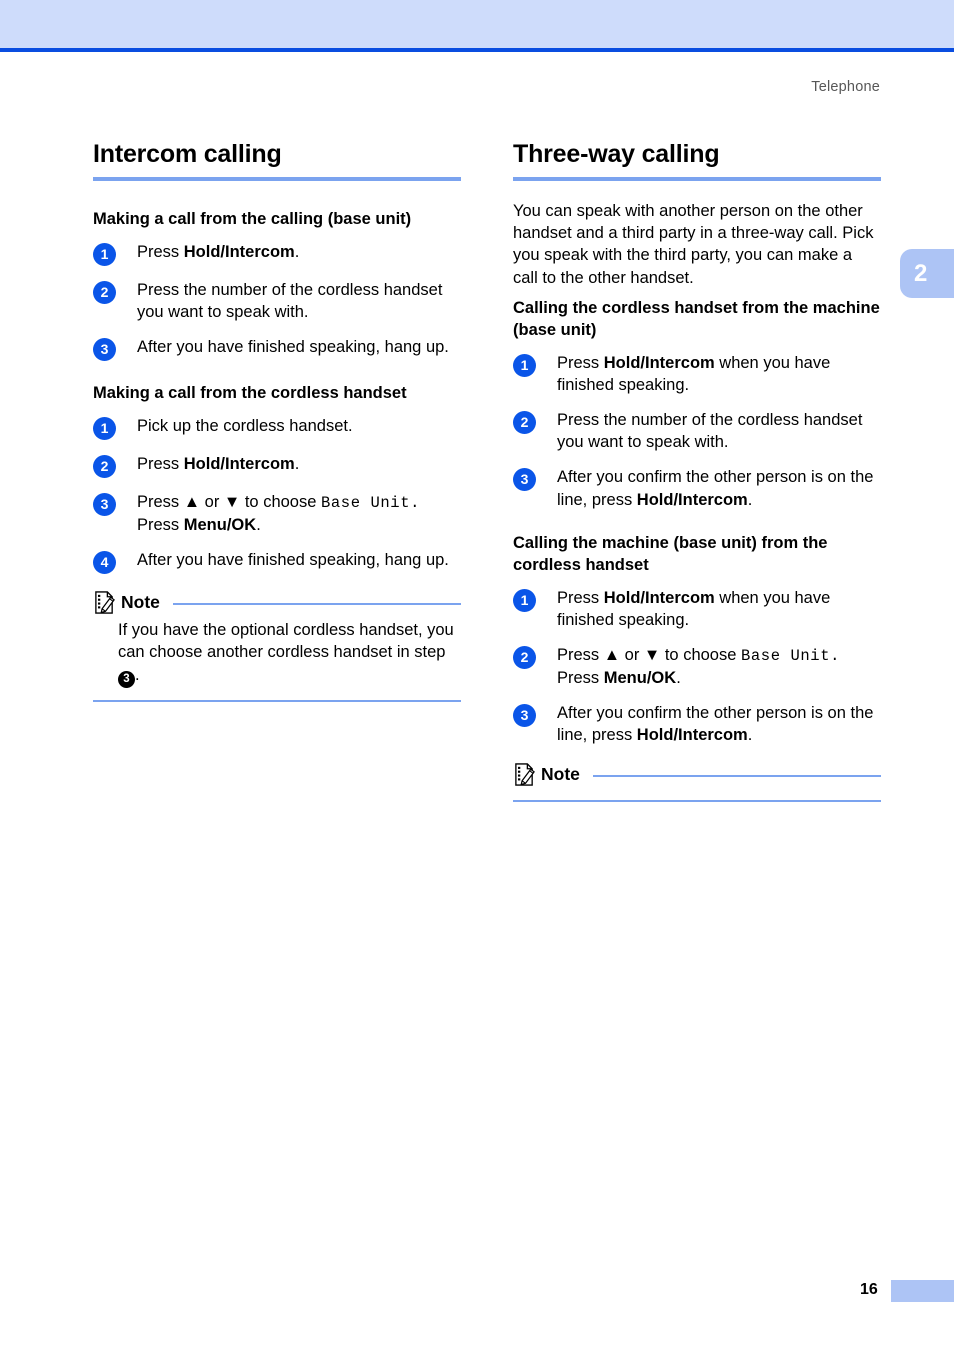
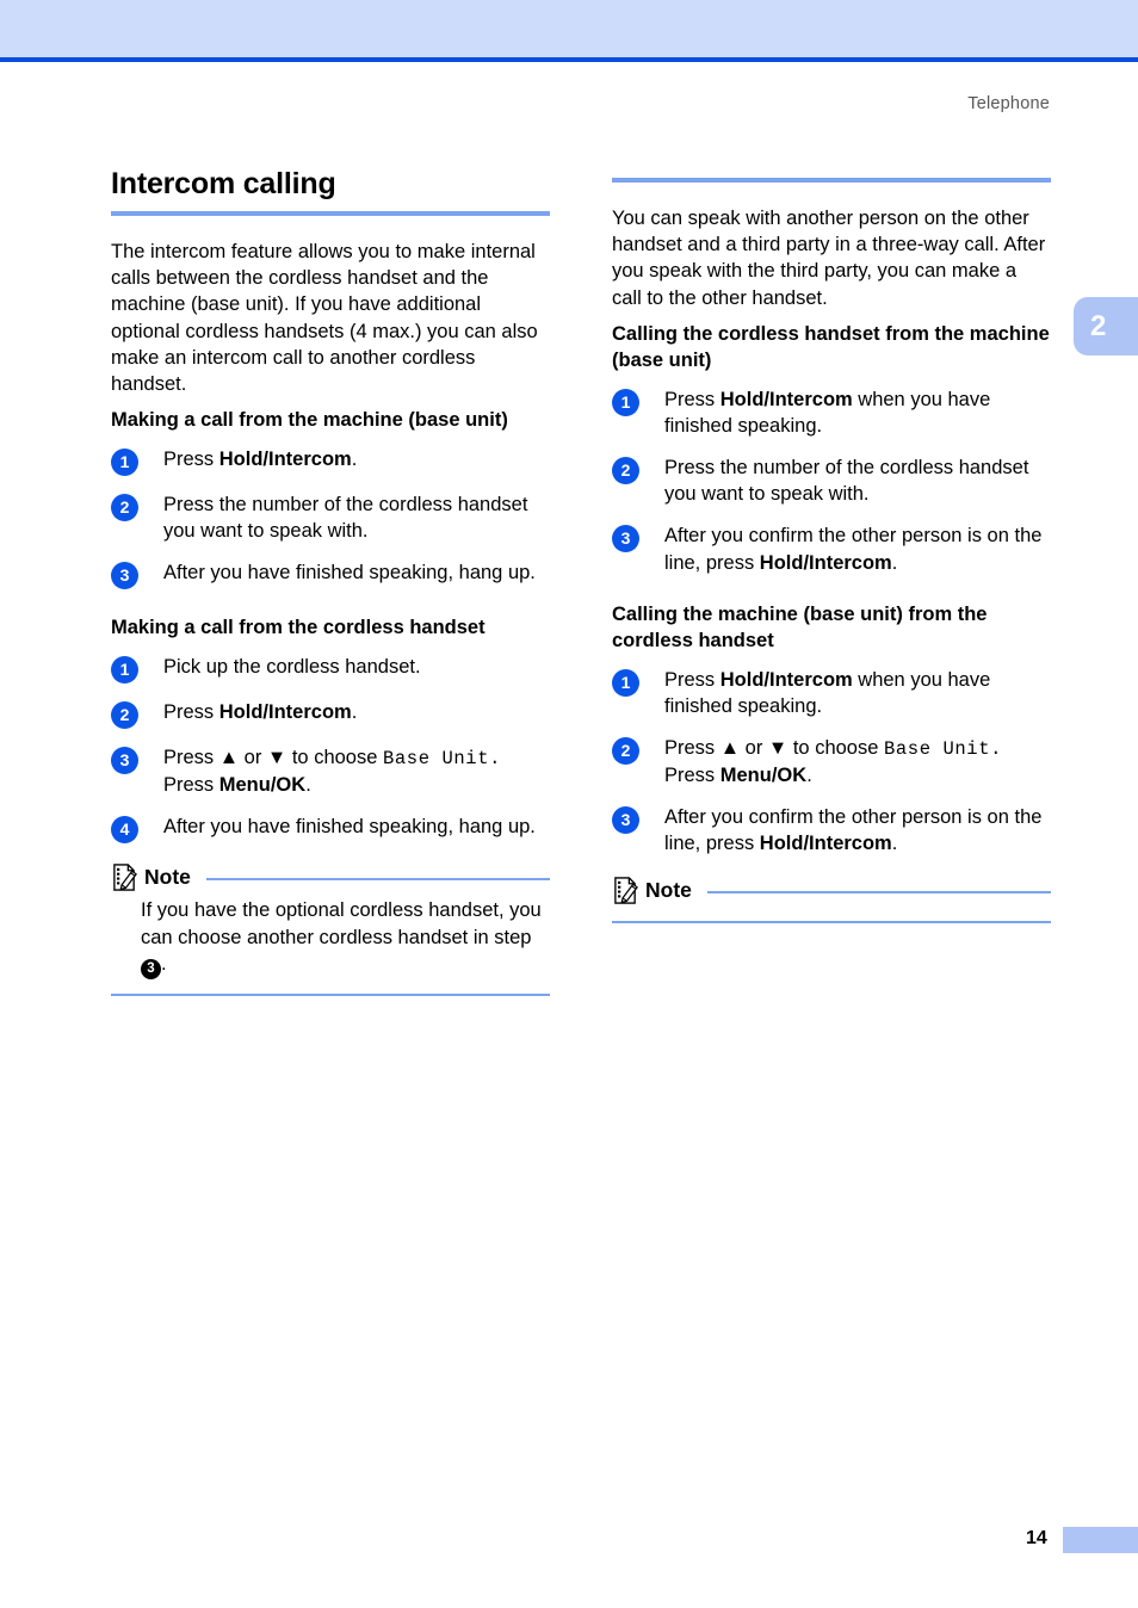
  Telephone
  2
  Intercom calling
+ The intercom feature allows you to make internal calls between the cordless handset and the machine (base unit). If you have additional optional cordless handsets (4 max.) you can also make an intercom call to another cordless handset.
- Making a call from the calling (base unit)
+ Making a call from the machine (base unit)
  1
  Press Hold/Intercom.
  2
  Press the number of the cordless handset you want to speak with.
  3
  After you have finished speaking, hang up.
  Making a call from the cordless handset
  1
  Pick up the cordless handset.
  2
  Press Hold/Intercom.
  3
  Press ▲ or ▼ to choose Base Unit. Press Menu/OK.
  4
  After you have finished speaking, hang up.
  Note
  If you have the optional cordless handset, you can choose another cordless handset in step 3 .
- Three-way calling
- You can speak with another person on the other handset and a third party in a three-way call. Pick you speak with the third party, you can make a call to the other handset.
+ You can speak with another person on the other handset and a third party in a three-way call. After you speak with the third party, you can make a call to the other handset.
  Calling the cordless handset from the machine (base unit)
  1
  Press Hold/Intercom when you have finished speaking.
  2
  Press the number of the cordless handset you want to speak with.
  3
  After you confirm the other person is on the line, press Hold/Intercom.
  Calling the machine (base unit) from the cordless handset
  1
  Press Hold/Intercom when you have finished speaking.
  2
  Press ▲ or ▼ to choose Base Unit. Press Menu/OK.
  3
  After you confirm the other person is on the line, press Hold/Intercom.
  Note
- 16
+ 14
